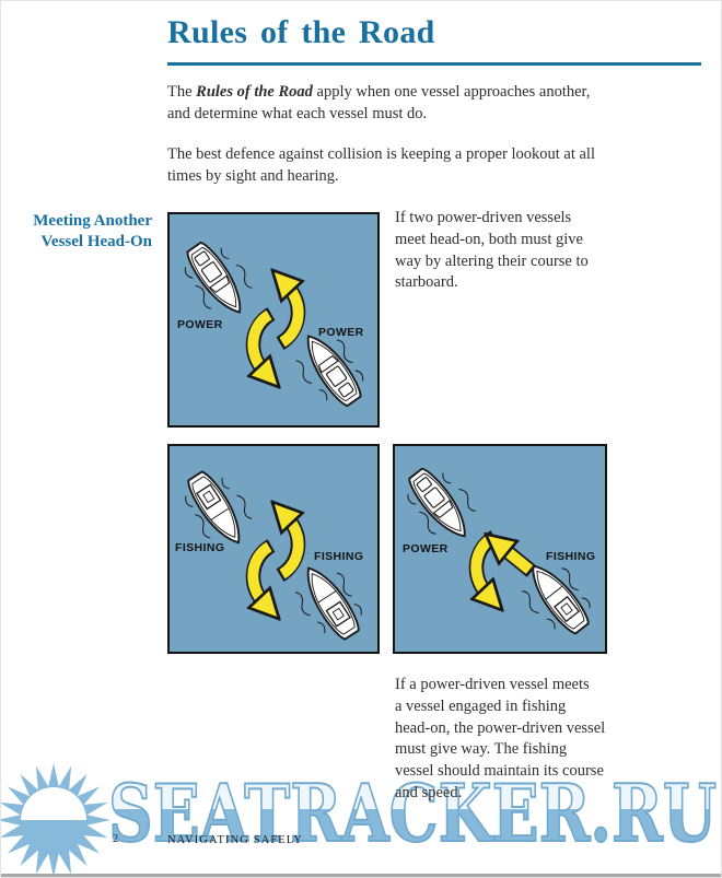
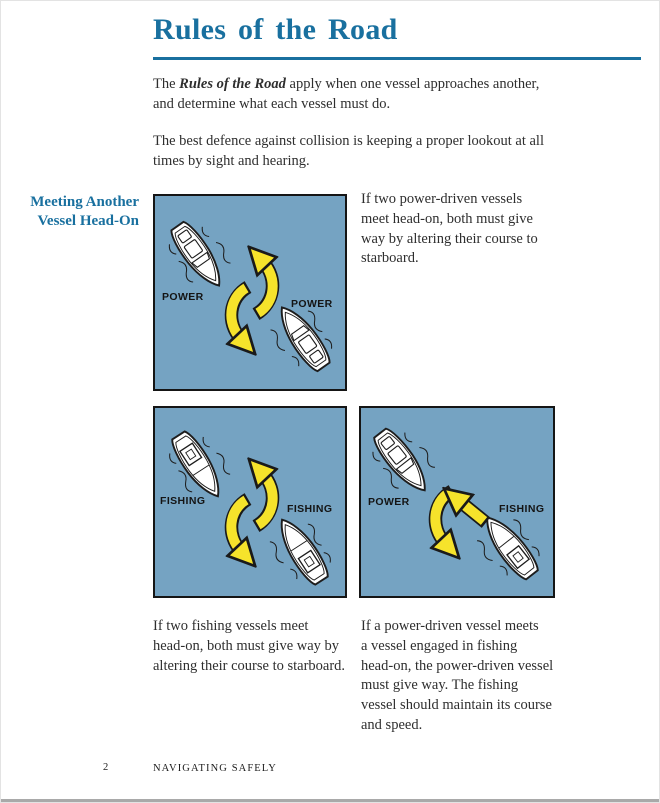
  Rules of the Road
  The Rules of the Road apply when one vessel approaches another,
  and determine what each vessel must do.
  The best defence against collision is keeping a proper lookout at all
  times by sight and hearing.
  Meeting Another
  Vessel Head-On
  POWER
  POWER
  If two power-driven vessels
  meet head-on, both must give
  way by altering their course to
  starboard.
  FISHING
  FISHING
+ If two fishing vessels meet
+ head-on, both must give way by
+ altering their course to starboard.
  POWER
  FISHING
  If a power-driven vessel meets
  a vessel engaged in fishing
  head-on, the power-driven vessel
  must give way. The fishing
  vessel should maintain its course
  and speed.
- SEATRACKER.RU
  2
  NAVIGATING SAFELY
